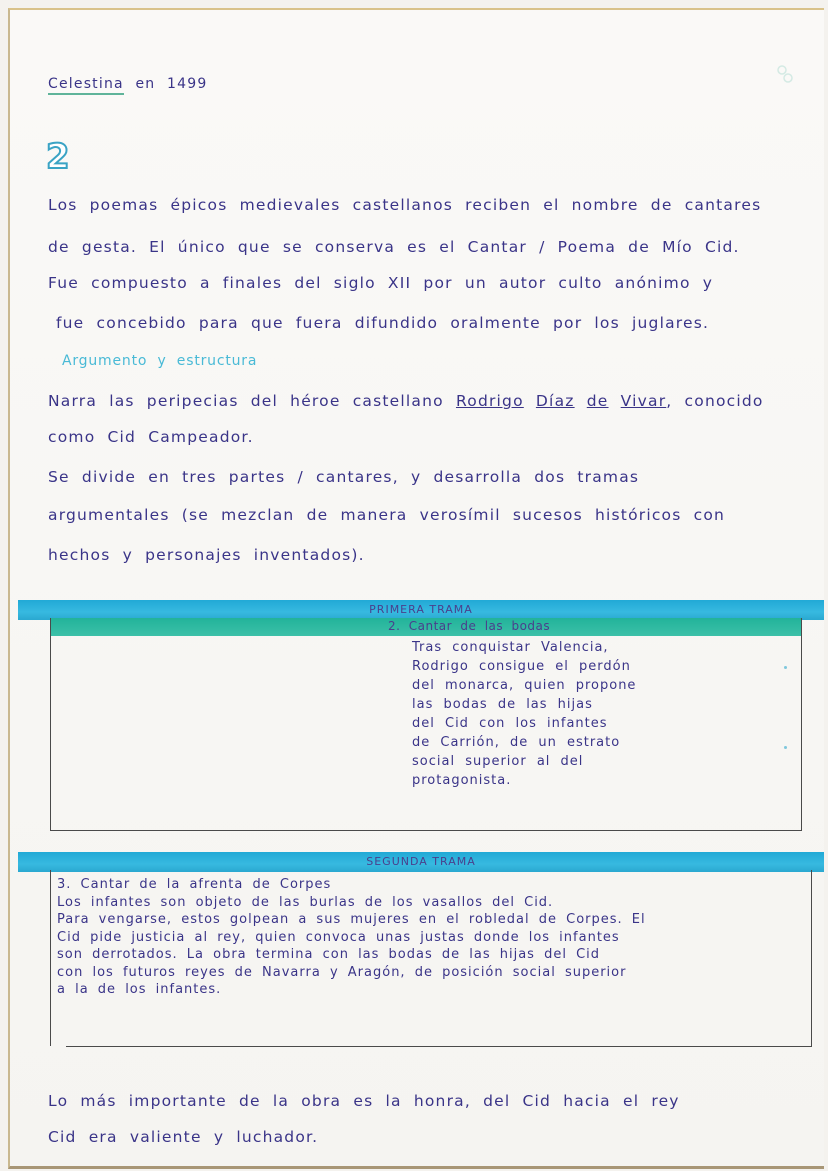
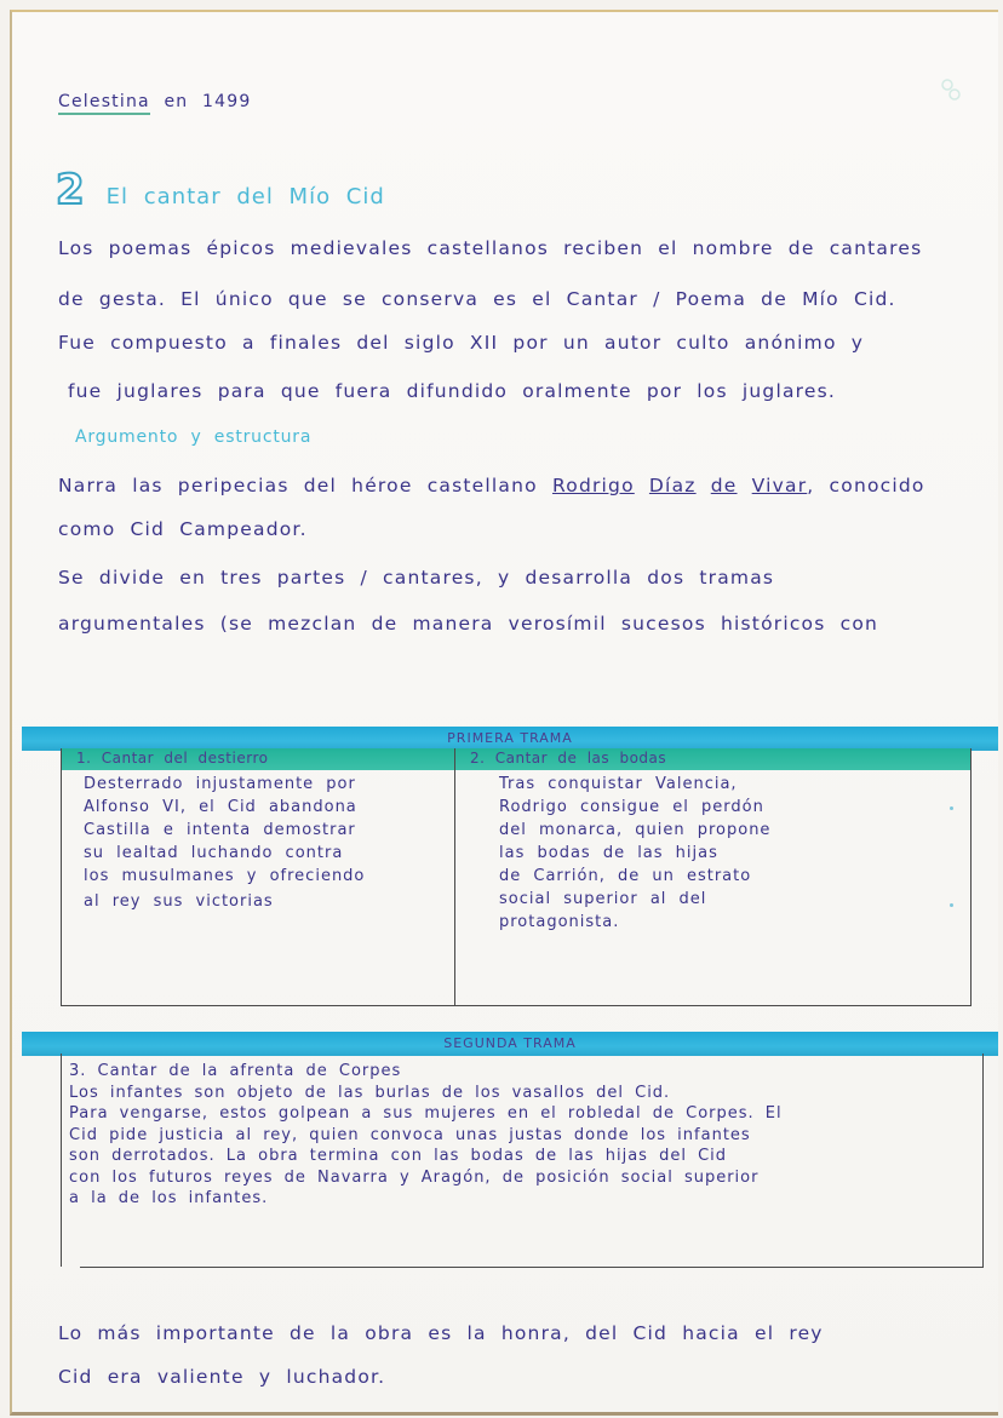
  Celestina en 1499
  2
+ El cantar del Mío Cid
  Los poemas épicos medievales castellanos reciben el nombre de cantares
  de gesta. El único que se conserva es el Cantar / Poema de Mío Cid.
  Fue compuesto a finales del siglo XII por un autor culto anónimo y
- fue concebido para que fuera difundido oralmente por los juglares.
+ fue juglares para que fuera difundido oralmente por los juglares.
  Argumento y estructura
  Narra las peripecias del héroe castellano Rodrigo Díaz de Vivar, conocido
  como Cid Campeador.
  Se divide en tres partes / cantares, y desarrolla dos tramas
  argumentales (se mezclan de manera verosímil sucesos históricos con
- hechos y personajes inventados).
  PRIMERA TRAMA
+ 1. Cantar del destierro
+ Desterrado injustamente por
+ Alfonso VI, el Cid abandona
+ Castilla e intenta demostrar
+ su lealtad luchando contra
+ los musulmanes y ofreciendo
+ al rey sus victorias
  2. Cantar de las bodas
  Tras conquistar Valencia,
  Rodrigo consigue el perdón
  del monarca, quien propone
  las bodas de las hijas
- del Cid con los infantes
  de Carrión, de un estrato
  social superior al del
  protagonista.
  SEGUNDA TRAMA
  3. Cantar de la afrenta de Corpes
  Los infantes son objeto de las burlas de los vasallos del Cid.
  Para vengarse, estos golpean a sus mujeres en el robledal de Corpes. El
  Cid pide justicia al rey, quien convoca unas justas donde los infantes
  son derrotados. La obra termina con las bodas de las hijas del Cid
  con los futuros reyes de Navarra y Aragón, de posición social superior
  a la de los infantes.
  Lo más importante de la obra es la honra, del Cid hacia el rey
  Cid era valiente y luchador.
